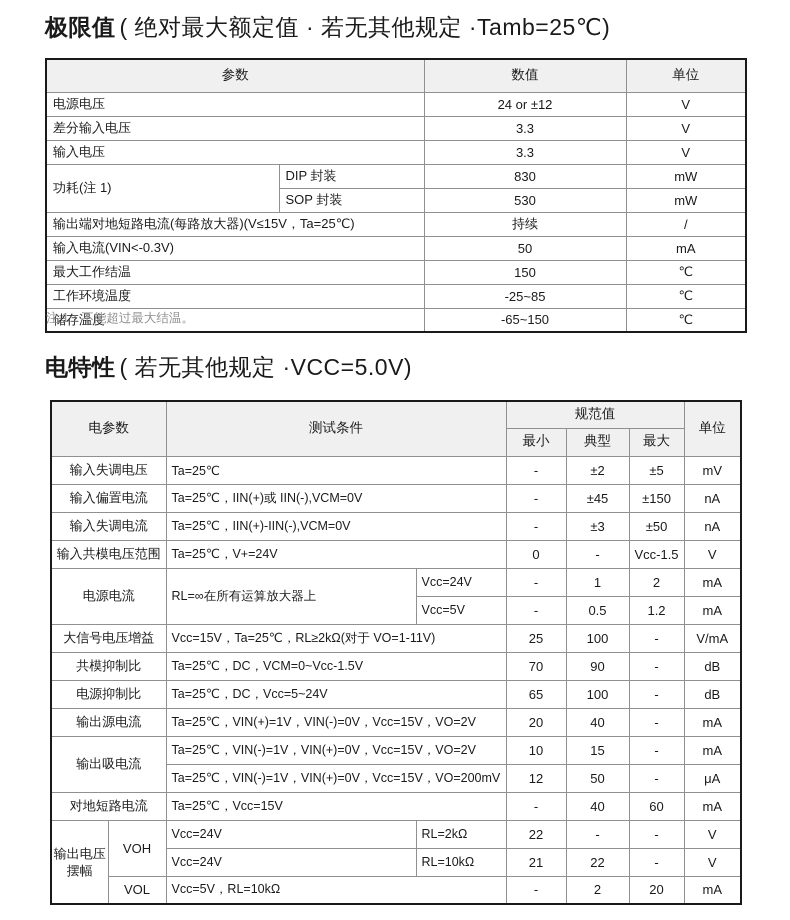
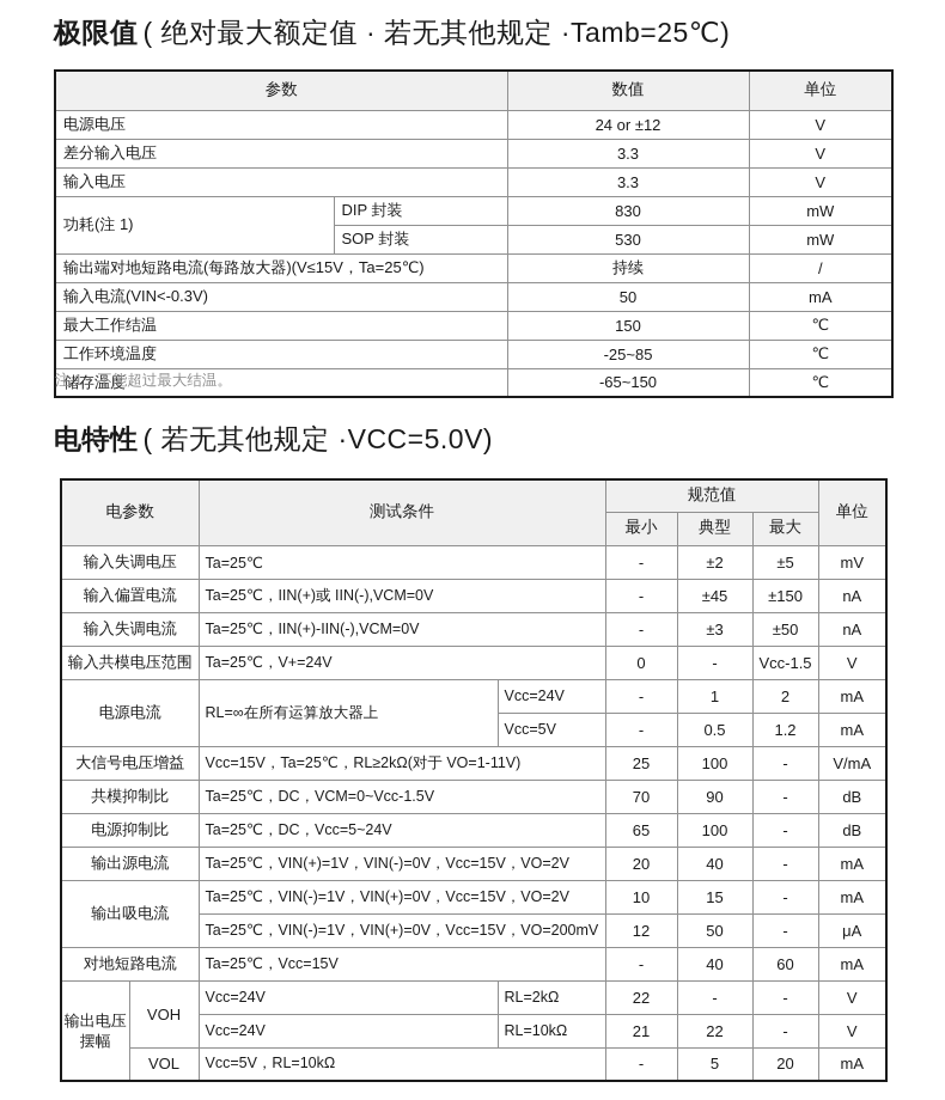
  极限值 ( 绝对最大额定值 · 若无其他规定 ·Tamb=25℃)
  参数	数值	单位
  电源电压	24 or ±12	V
  差分输入电压	3.3	V
  输入电压	3.3	V
  功耗(注 1)	DIP 封装	830	mW
  SOP 封装	530	mW
  输出端对地短路电流(每路放大器)(V≤15V，Ta=25℃)	持续	/
  输入电流(VIN<-0.3V)	50	mA
  最大工作结温	150	℃
  工作环境温度	-25~85	℃
  储存温度	-65~150	℃
  注 1：不能超过最大结温。
  电特性 ( 若无其他规定 ·VCC=5.0V)
  电参数	测试条件	规范值	单位
  最小	典型	最大
  输入失调电压	Ta=25℃	-	±2	±5	mV
  输入偏置电流	Ta=25℃，IIN(+)或 IIN(-),VCM=0V	-	±45	±150	nA
  输入失调电流	Ta=25℃，IIN(+)-IIN(-),VCM=0V	-	±3	±50	nA
  输入共模电压范围	Ta=25℃，V+=24V	0	-	Vcc-1.5	V
  电源电流	RL=∞在所有运算放大器上	Vcc=24V	-	1	2	mA
  Vcc=5V	-	0.5	1.2	mA
  大信号电压增益	Vcc=15V，Ta=25℃，RL≥2kΩ(对于 VO=1-11V)	25	100	-	V/mA
  共模抑制比	Ta=25℃，DC，VCM=0~Vcc-1.5V	70	90	-	dB
  电源抑制比	Ta=25℃，DC，Vcc=5~24V	65	100	-	dB
  输出源电流	Ta=25℃，VIN(+)=1V，VIN(-)=0V，Vcc=15V，VO=2V	20	40	-	mA
  输出吸电流	Ta=25℃，VIN(-)=1V，VIN(+)=0V，Vcc=15V，VO=2V	10	15	-	mA
  Ta=25℃，VIN(-)=1V，VIN(+)=0V，Vcc=15V，VO=200mV	12	50	-	μA
  对地短路电流	Ta=25℃，Vcc=15V	-	40	60	mA
  输出电压 摆幅	VOH	Vcc=24V	RL=2kΩ	22	-	-	V
  Vcc=24V	RL=10kΩ	21	22	-	V
- VOL	Vcc=5V，RL=10kΩ	-	2	20	mA
+ VOL	Vcc=5V，RL=10kΩ	-	5	20	mA
